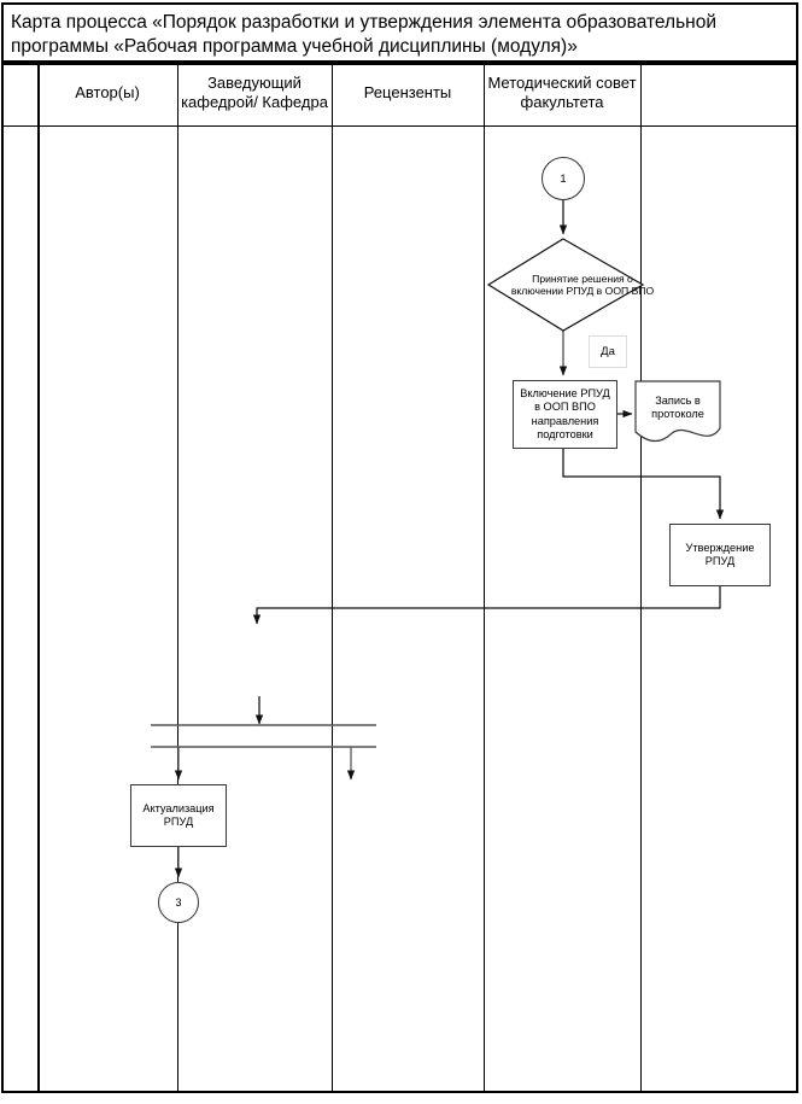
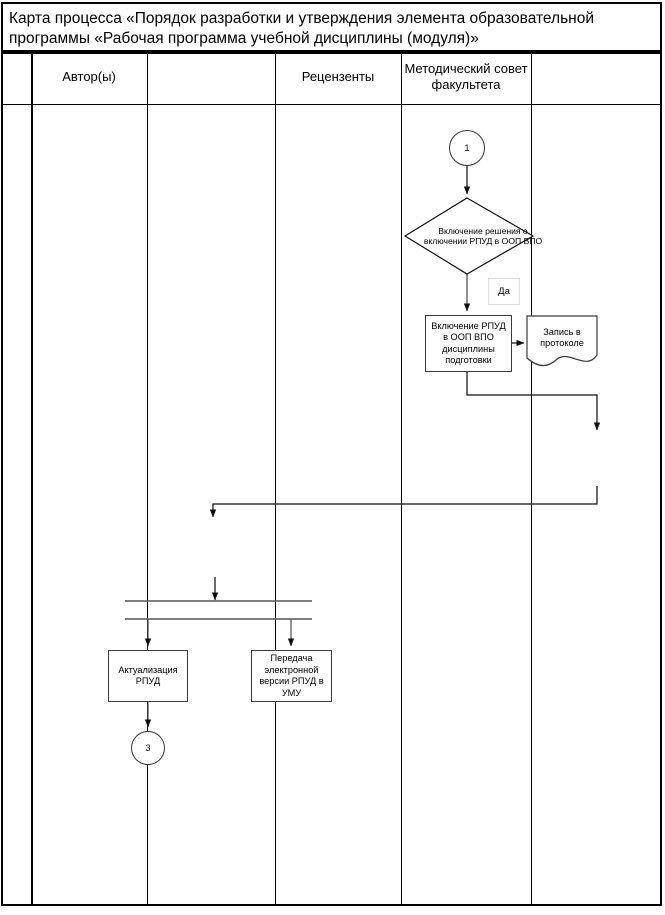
  Карта процесса «Порядок разработки и утверждения элемента образовательной программы «Рабочая программа учебной дисциплины (модуля)»
  Автор(ы)
- Заведующий кафедрой/ Кафедра
  Рецензенты
  Методический совет факультета
  1
- Принятие решения о включении РПУД в ООП ВПО
+ Включение решения о включении РПУД в ООП ВПО
  Да
- Включение РПУД в ООП ВПО направления подготовки
+ Включение РПУД в ООП ВПО дисциплины подготовки
  Запись в протоколе
- Утверждение РПУД
  Актуализация РПУД
+ Передача электронной версии РПУД в УМУ
  3
